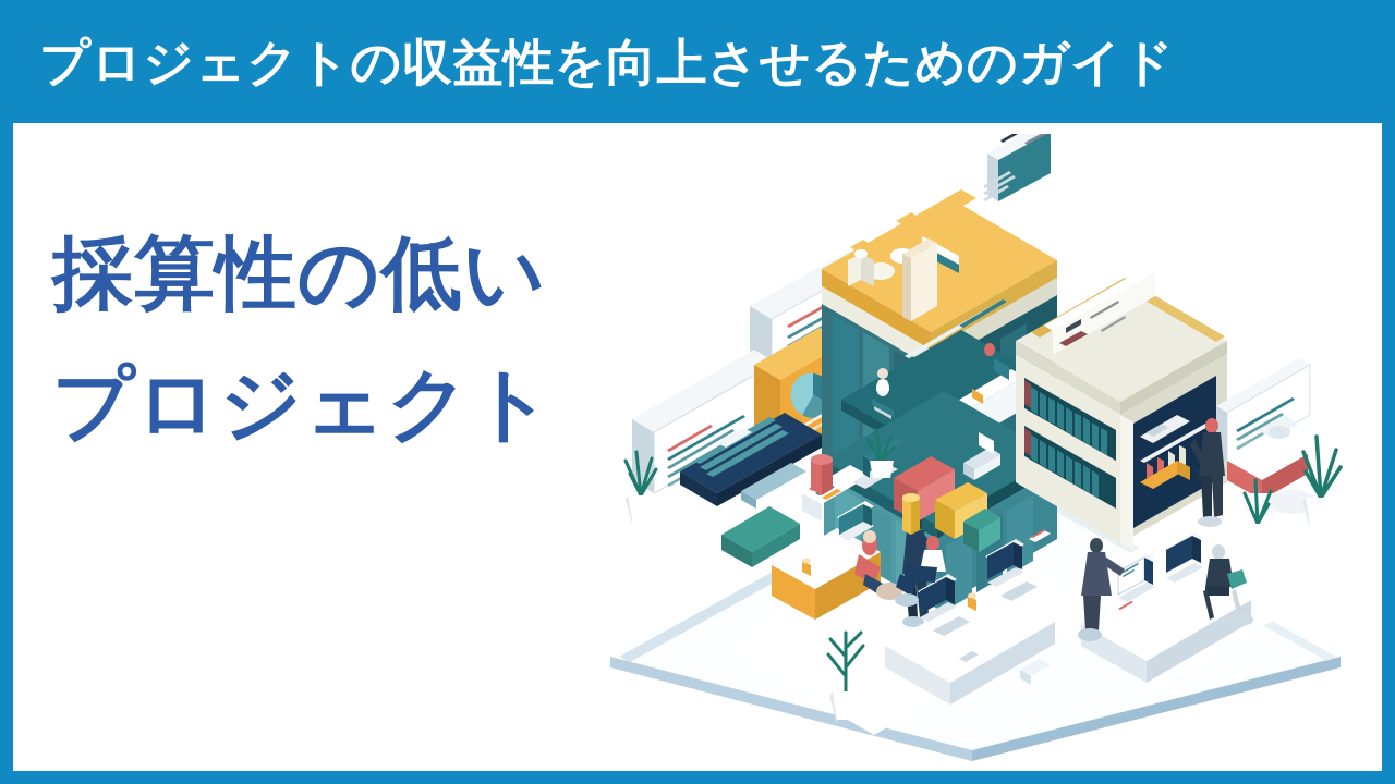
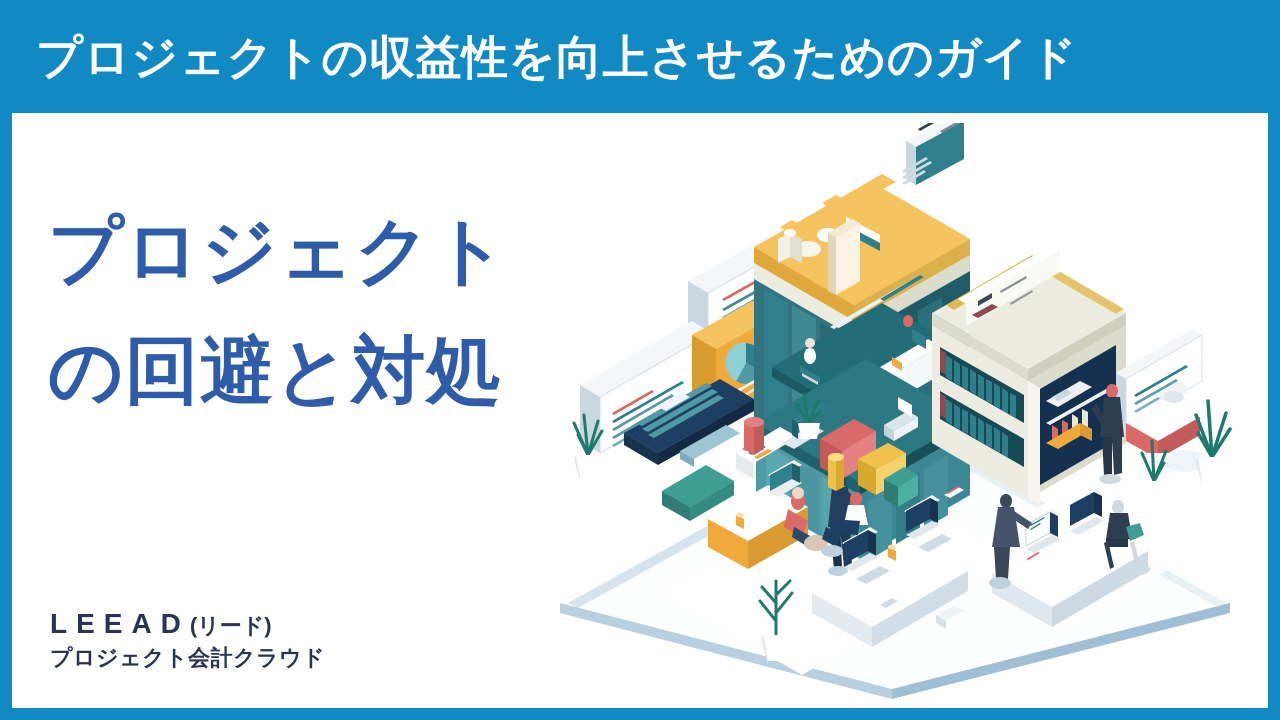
  プロジェクトの収益性を向上させるためのガイド
- 採算性の低い
  プロジェクト
+ の回避と対処
+ LEEAD(リード)
+ プロジェクト会計クラウド
